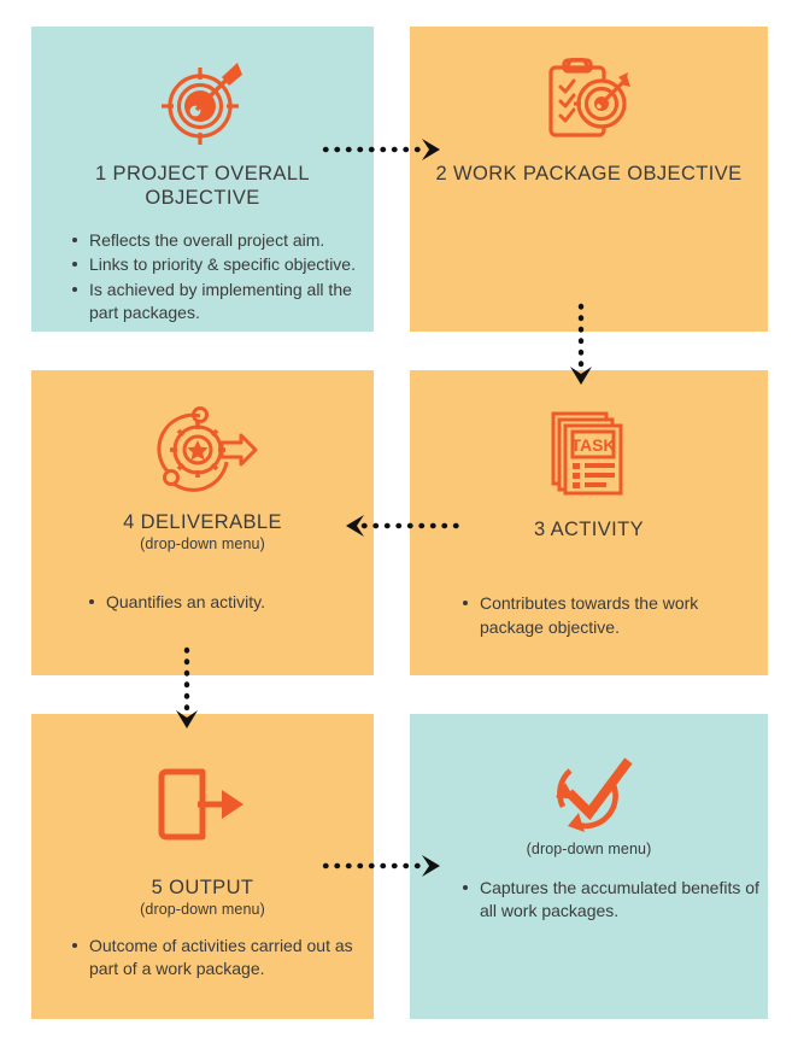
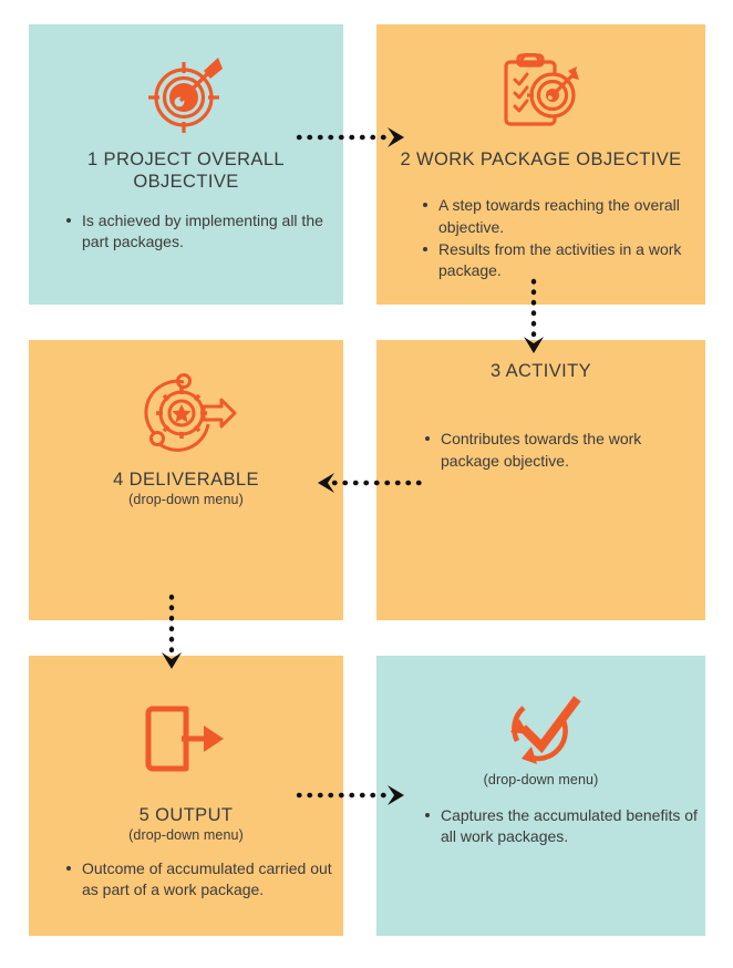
  1 PROJECT OVERALL OBJECTIVE
- Reflects the overall project aim.
- Links to priority & specific objective.
  Is achieved by implementing all the part packages.
  2 WORK PACKAGE OBJECTIVE
+ A step towards reaching the overall objective.
+ Results from the activities in a work package.
  4 DELIVERABLE
  (drop-down menu)
- Quantifies an activity.
- TASK
  3 ACTIVITY
  Contributes towards the work package objective.
  5 OUTPUT
  (drop-down menu)
- Outcome of activities carried out as part of a work package.
+ Outcome of accumulated carried out as part of a work package.
  (drop-down menu)
  Captures the accumulated benefits of all work packages.
